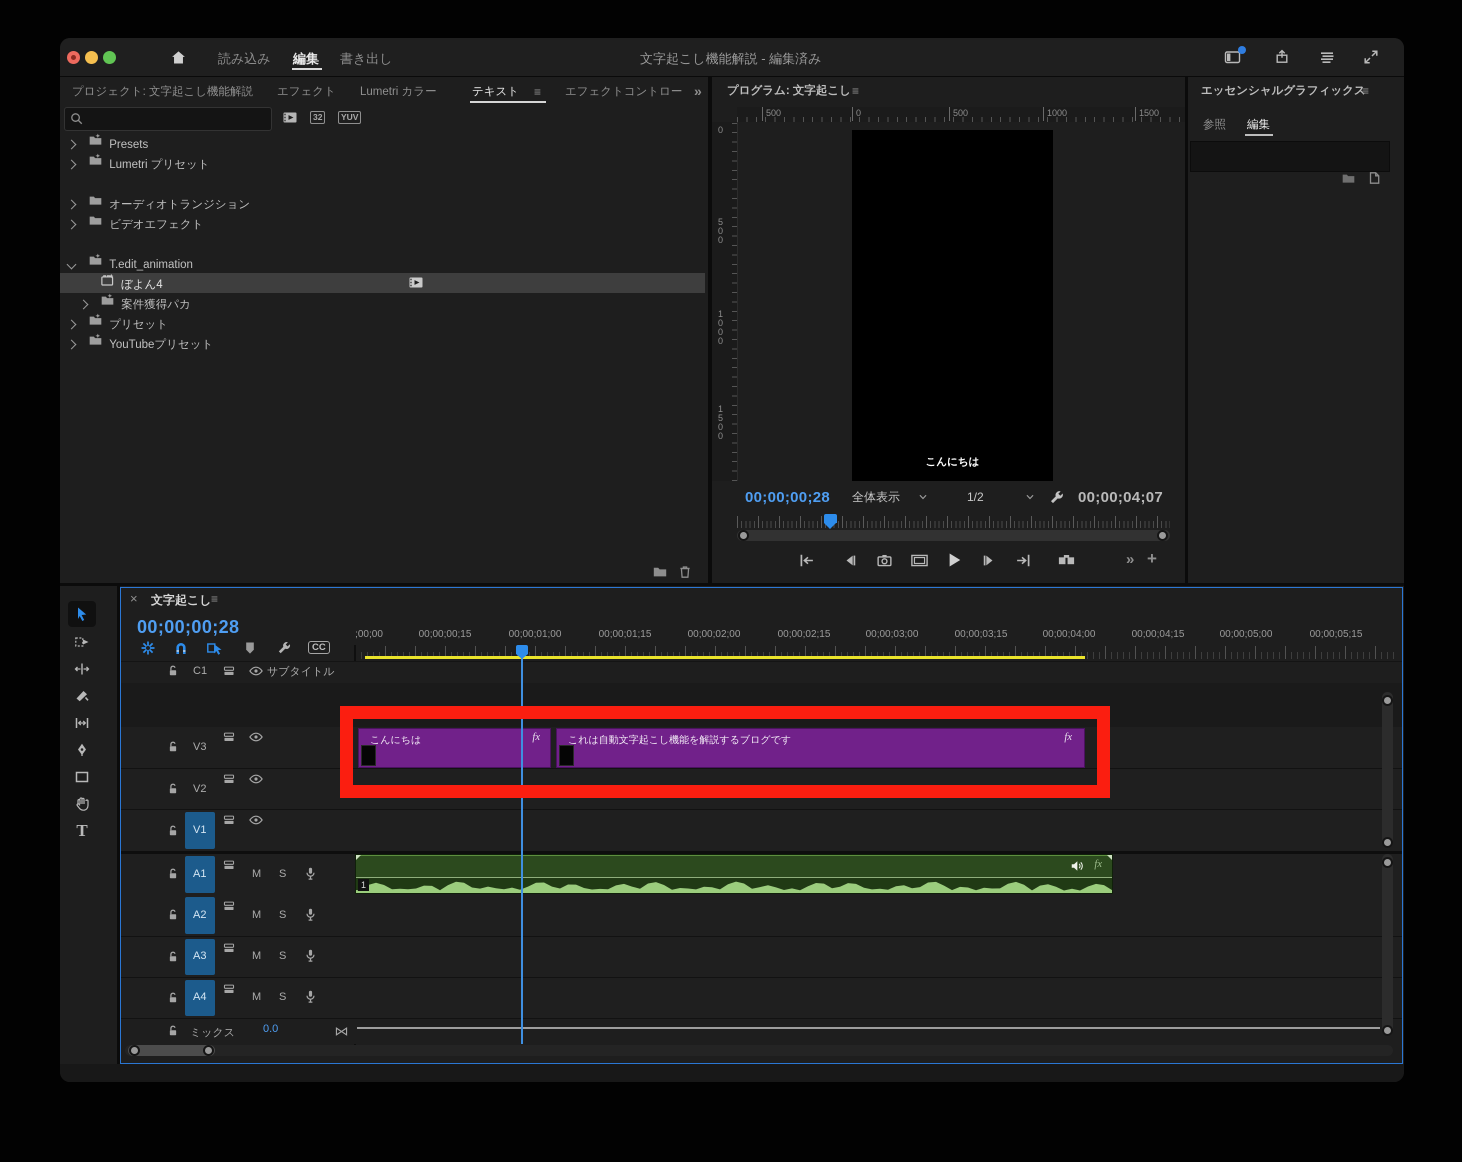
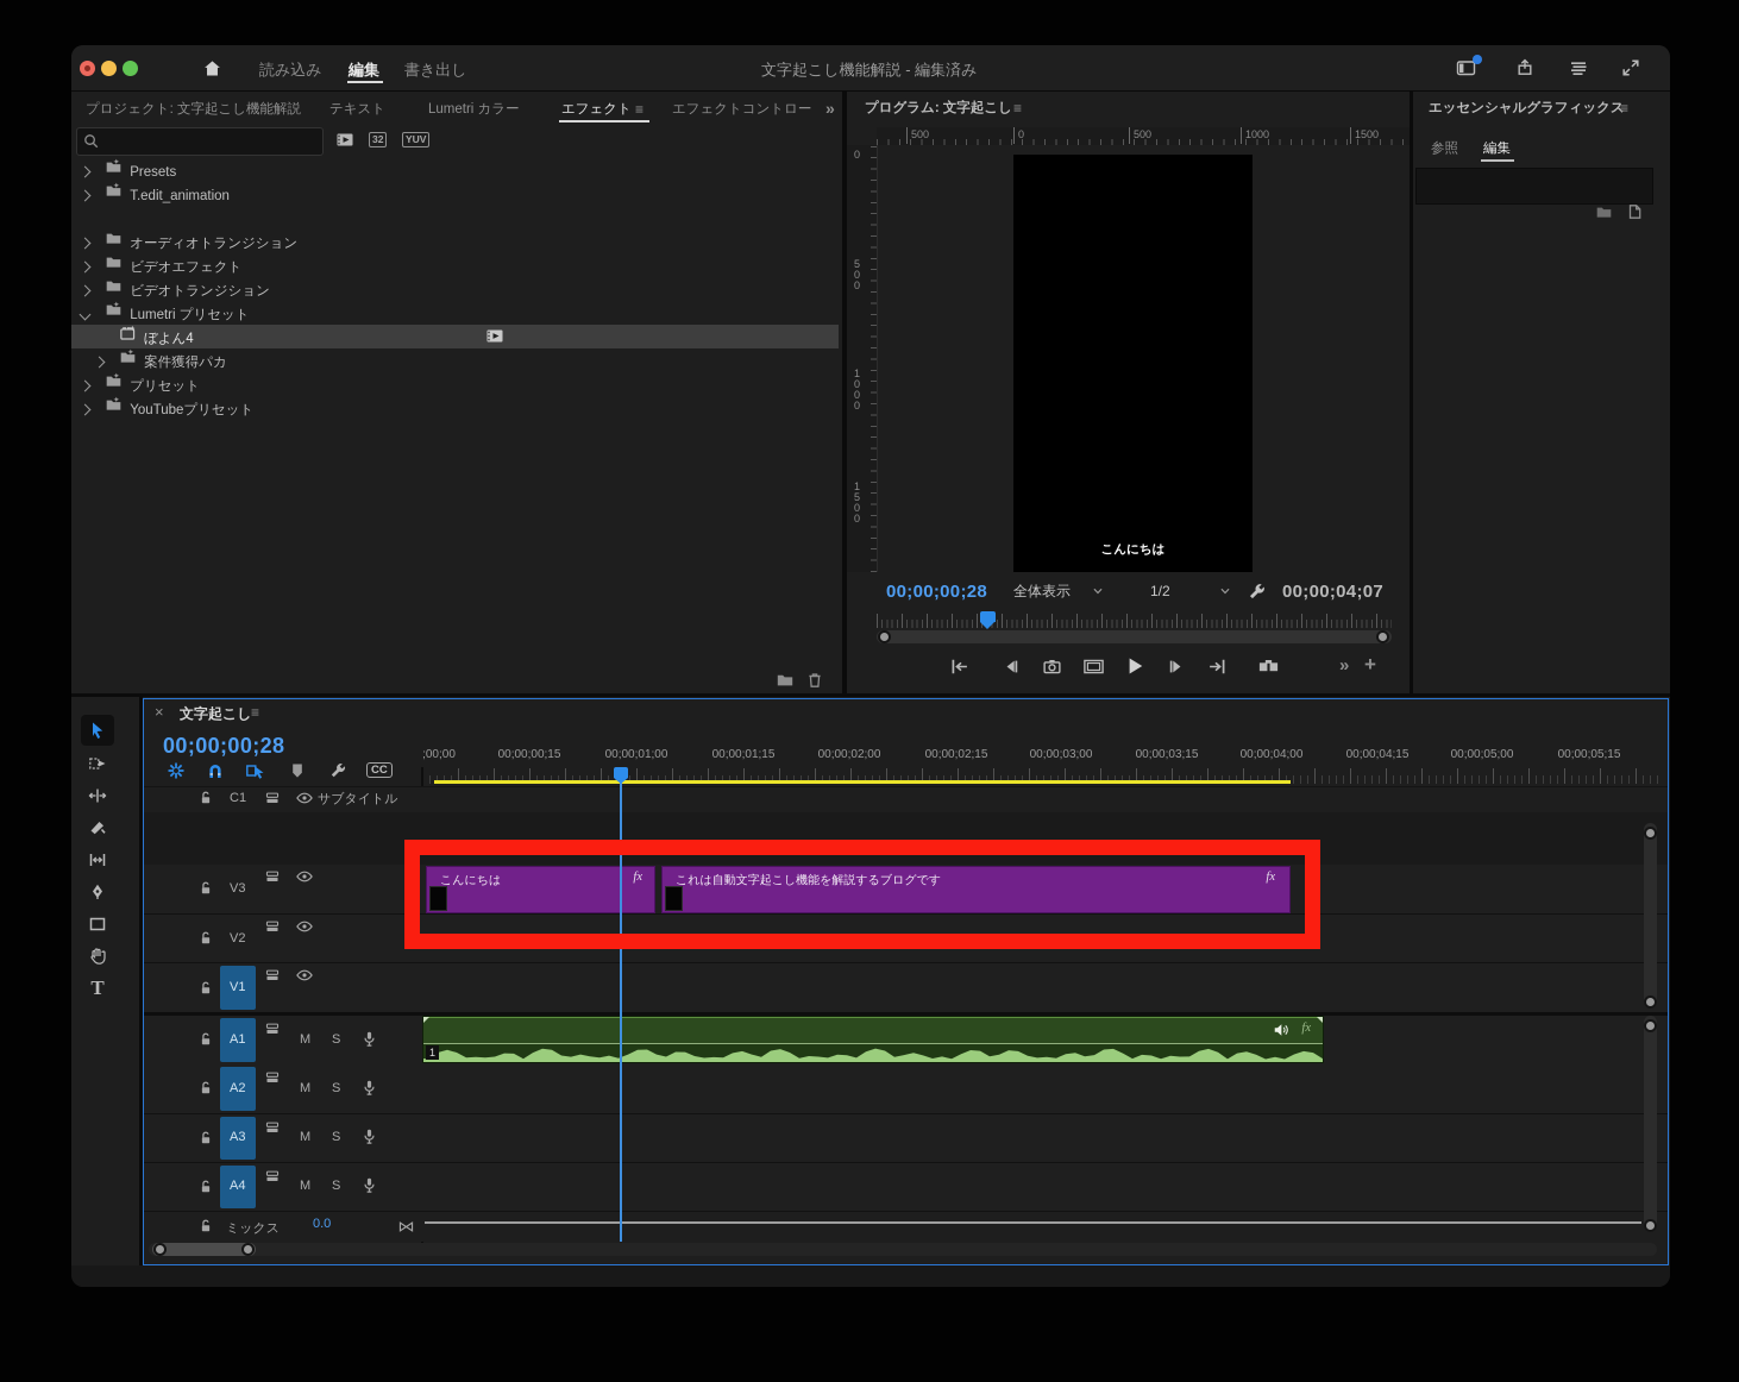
  読み込み
  編集
  書き出し
  文字起こし機能解説 - 編集済み
  プロジェクト: 文字起こし機能解説
- エフェクト
+ テキスト
  Lumetri カラー
- テキスト
+ エフェクト
  ≡
  エフェクトコントロー
  »
  32
  YUV
  Presets
- Lumetri プリセット
+ T.edit_animation
  オーディオトランジション
  ビデオエフェクト
+ ビデオトランジション
- T.edit_animation
+ Lumetri プリセット
  ぼよん4
  案件獲得パカ
  プリセット
  YouTubeプリセット
  プログラム: 文字起こし
  ≡
  500
  0
  500
  1000
  1500
  0
  500
  1000
  1500
  こんにちは
  00;00;00;28
  全体表示
  1/2
  00;00;04;07
  »
  +
  エッセンシャルグラフィックス
  ≡
  参照
  編集
  T
  ×
  文字起こし
  ≡
  00;00;00;28
  CC
  ;00;00
  00;00;00;15
  00;00;01;00
  00;00;01;15
  00;00;02;00
  00;00;02;15
  00;00;03;00
  00;00;03;15
  00;00;04;00
  00;00;04;15
  00;00;05;00
  00;00;05;15
  C1
  サブタイトル
  V3
  V2
  V1
  A1
  M
  S
  A2
  M
  S
  A3
  M
  S
  A4
  M
  S
  ミックス
  0.0
  こんにちは
  fx
  これは自動文字起こし機能を解説するブログです
  fx
  1
  fx
